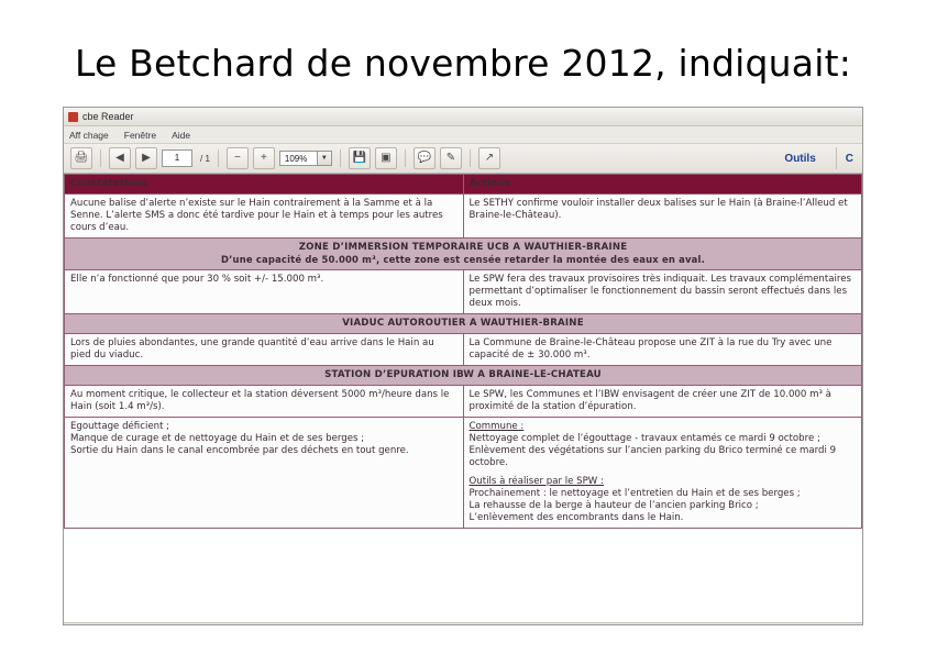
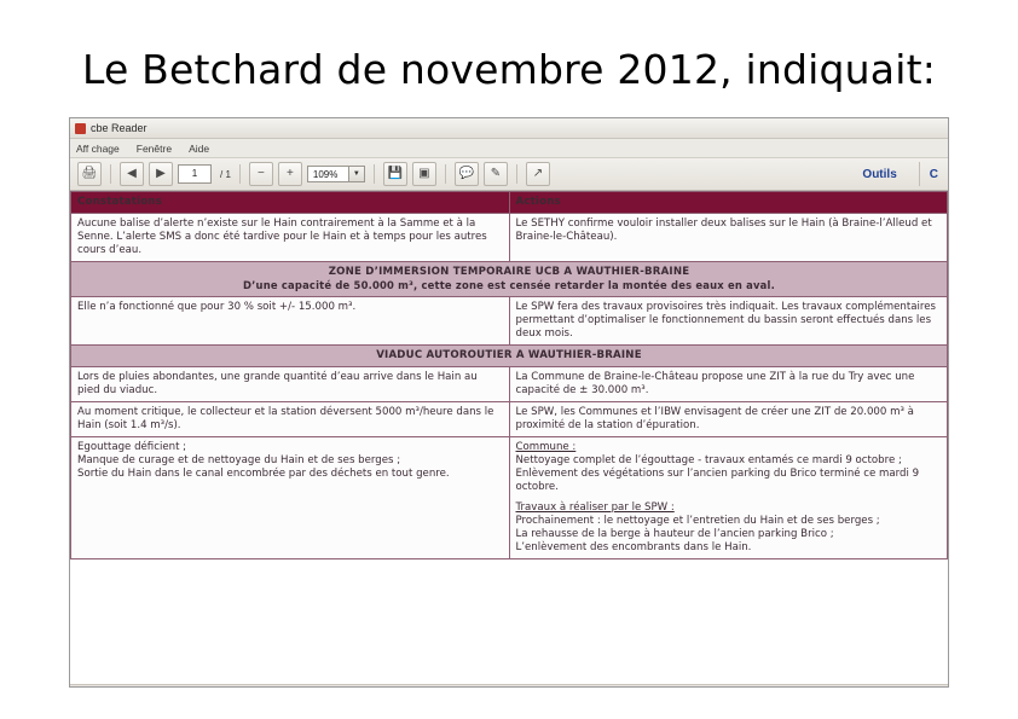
  Le Betchard de novembre 2012, indiquait:
  cbe Reader
  Aff chage
  Fenêtre
  Aide
  🖨
  ◀
  ▶
  1
  / 1
  −
  +
  109%
  💾
  ▣
  💬
  ✎
  ↗
  Outils
  C
  Constatations	Actions
  Aucune balise d’alerte n’existe sur le Hain contrairement à la Samme et à la Senne. L’alerte SMS a donc été tardive pour le Hain et à temps pour les autres cours d’eau.	Le SETHY confirme vouloir installer deux balises sur le Hain (à Braine-l’Alleud et Braine-le-Château).
  ZONE D’IMMERSION TEMPORAIRE UCB A WAUTHIER-BRAINE D’une capacité de 50.000 m³, cette zone est censée retarder la montée des eaux en aval.
  Elle n’a fonctionné que pour 30 % soit +/- 15.000 m³.	Le SPW fera des travaux provisoires très indiquait. Les travaux complémentaires permettant d’optimaliser le fonctionnement du bassin seront effectués dans les deux mois.
  VIADUC AUTOROUTIER A WAUTHIER-BRAINE
  Lors de pluies abondantes, une grande quantité d’eau arrive dans le Hain au pied du viaduc.	La Commune de Braine-le-Château propose une ZIT à la rue du Try avec une capacité de ± 30.000 m³.
- STATION D’EPURATION IBW A BRAINE-LE-CHATEAU
- Au moment critique, le collecteur et la station déversent 5000 m³/heure dans le Hain (soit 1.4 m³/s).	Le SPW, les Communes et l’IBW envisagent de créer une ZIT de 10.000 m³ à proximité de la station d’épuration.
+ Au moment critique, le collecteur et la station déversent 5000 m³/heure dans le Hain (soit 1.4 m³/s).	Le SPW, les Communes et l’IBW envisagent de créer une ZIT de 20.000 m³ à proximité de la station d’épuration.
- Egouttage déficient ; Manque de curage et de nettoyage du Hain et de ses berges ; Sortie du Hain dans le canal encombrée par des déchets en tout genre.	Commune : Nettoyage complet de l’égouttage - travaux entamés ce mardi 9 octobre ; Enlèvement des végétations sur l’ancien parking du Brico terminé ce mardi 9 octobre. Outils à réaliser par le SPW : Prochainement : le nettoyage et l’entretien du Hain et de ses berges ; La rehausse de la berge à hauteur de l’ancien parking Brico ; L’enlèvement des encombrants dans le Hain.
+ Egouttage déficient ; Manque de curage et de nettoyage du Hain et de ses berges ; Sortie du Hain dans le canal encombrée par des déchets en tout genre.	Commune : Nettoyage complet de l’égouttage - travaux entamés ce mardi 9 octobre ; Enlèvement des végétations sur l’ancien parking du Brico terminé ce mardi 9 octobre. Travaux à réaliser par le SPW : Prochainement : le nettoyage et l’entretien du Hain et de ses berges ; La rehausse de la berge à hauteur de l’ancien parking Brico ; L’enlèvement des encombrants dans le Hain.
